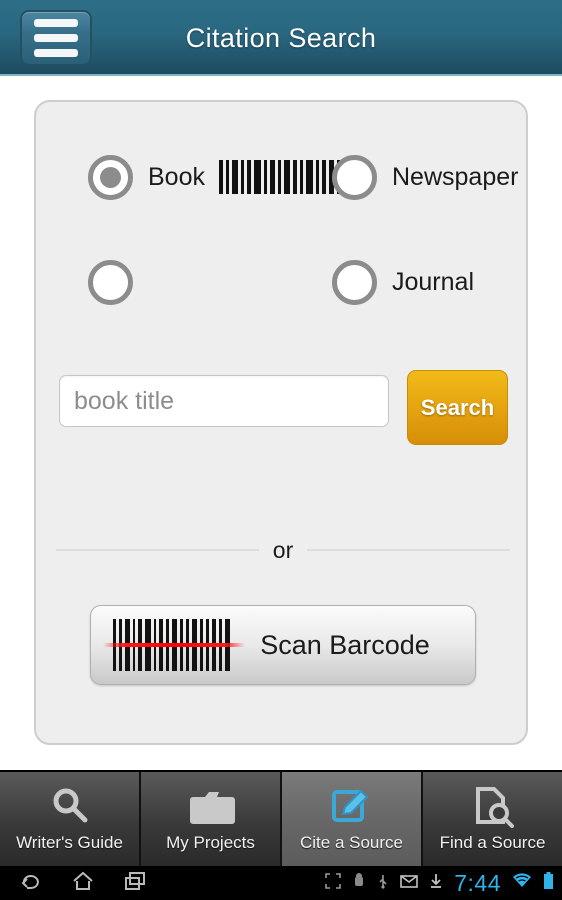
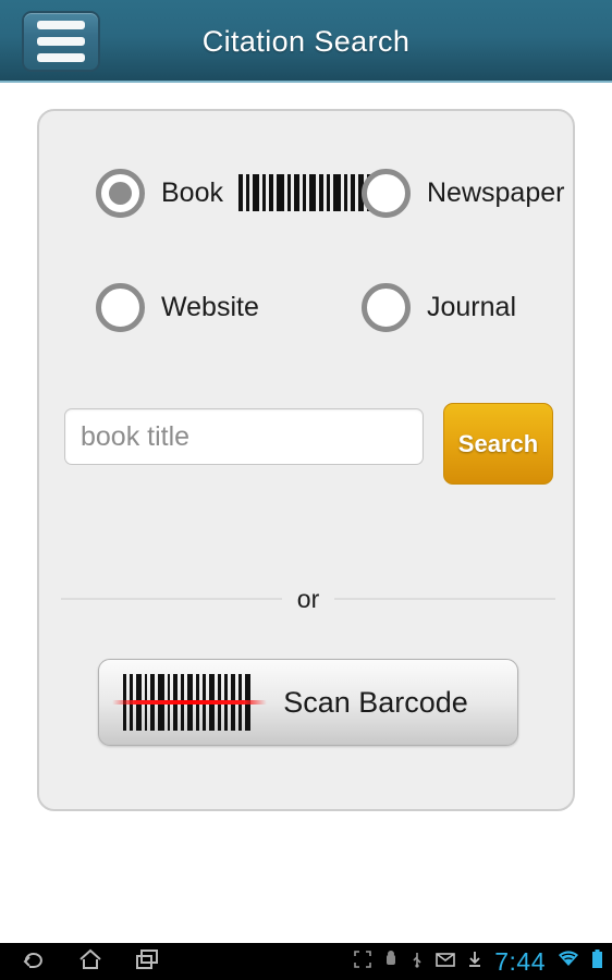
  Citation Search
  Book
  Newspaper
+ Website
  Journal
  book title
  Search
  or
  Scan Barcode
- Writer's Guide
- My Projects
- Cite a Source
- Find a Source
  7:44
